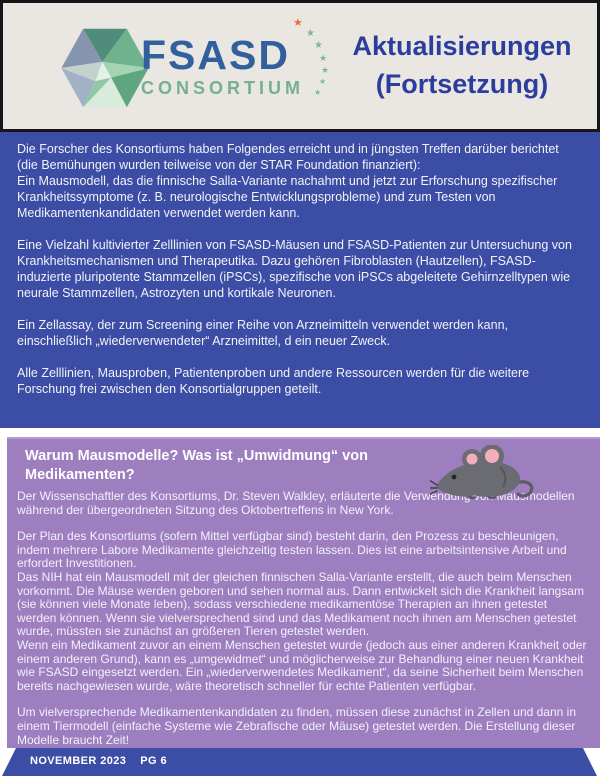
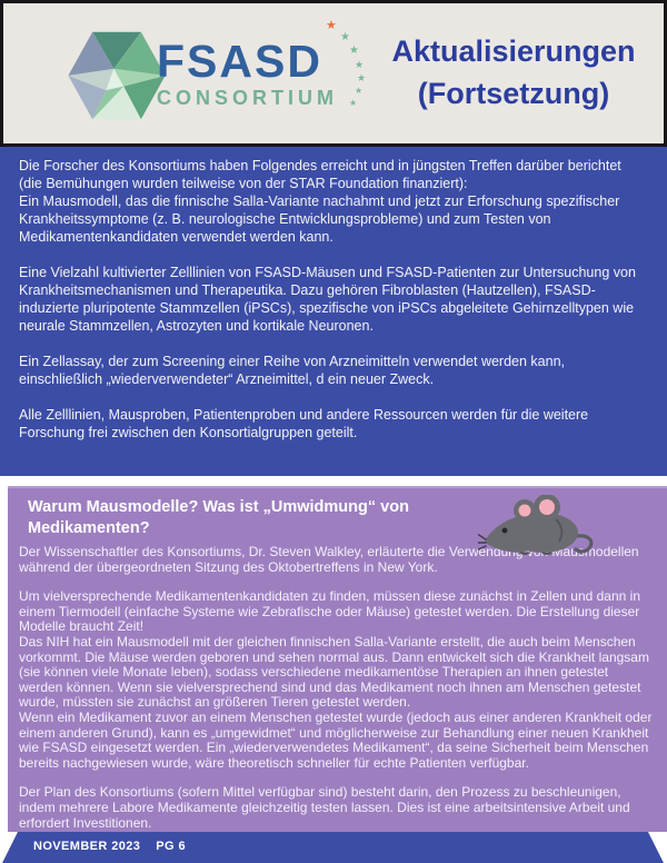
  FSASD
  CONSORTIUM
  ★
  ★
  ★
  ★
  ★
  ★
  ★
  Aktualisierungen (Fortsetzung)
  Die Forscher des Konsortiums haben Folgendes erreicht und in jüngsten Treffen darüber berichtet (die Bemühungen wurden teilweise von der STAR Foundation finanziert):
  Ein Mausmodell, das die finnische Salla-Variante nachahmt und jetzt zur Erforschung spezifischer Krankheitssymptome (z. B. neurologische Entwicklungsprobleme) und zum Testen von Medikamentenkandidaten verwendet werden kann.
  Eine Vielzahl kultivierter Zelllinien von FSASD-Mäusen und FSASD-Patienten zur Untersuchung von Krankheitsmechanismen und Therapeutika. Dazu gehören Fibroblasten (Hautzellen), FSASD-induzierte pluripotente Stammzellen (iPSCs), spezifische von iPSCs abgeleitete Gehirnzelltypen wie neurale Stammzellen, Astrozyten und kortikale Neuronen.
  Ein Zellassay, der zum Screening einer Reihe von Arzneimitteln verwendet werden kann, einschließlich „wiederverwendeter“ Arzneimittel, d ein neuer Zweck.
  Alle Zelllinien, Mausproben, Patientenproben und andere Ressourcen werden für die weitere Forschung frei zwischen den Konsortialgruppen geteilt.
  Warum Mausmodelle? Was ist „Umwidmung“ von Medikamenten?
  Der Wissenschaftler des Konsortiums, Dr. Steven Walkley, erläuterte die Verwendu v Maumodellen während der übergeordneten Sitzung des Oktobertreffens in New York.
- Der Plan des Konsortiums (sofern Mittel verfügbar sind) besteht darin, den Prozess zu beschleunigen, indem mehrere Labore Medikamente gleichzeitig testen lassen. Dies ist eine arbeitsintensive Arbeit und erfordert Investitionen.
+ Um vielversprechende Medikamentenkandidaten zu finden, müssen diese zunächst in Zellen und dann in einem Tiermodell (einfache Systeme wie Zebrafische oder Mäuse) getestet werden. Die Erstellung dieser Modelle braucht Zeit!
  Das NIH hat ein Mausmodell mit der gleichen finnischen Salla-Variante erstellt, die auch beim Menschen vorkommt. Die Mäuse werden geboren und sehen normal aus. Dann entwickelt sich die Krankheit langsam (sie können viele Monate leben), sodass verschiedene medikamentöse Therapien an ihnen getestet werden können. Wenn sie vielversprechend sind und das Medikament noch ihnen am Menschen getestet wurde, müssten sie zunächst an größeren Tieren getestet werden.
  Wenn ein Medikament zuvor an einem Menschen getestet wurde (jedoch aus einer anderen Krankheit oder einem anderen Grund), kann es „umgewidmet“ und möglicherweise zur Behandlung einer neuen Krankheit wie FSASD eingesetzt werden. Ein „wiederverwendetes Medikament“, da seine Sicherheit beim Menschen bereits nachgewiesen wurde, wäre theoretisch schneller für echte Patienten verfügbar.
- Um vielversprechende Medikamentenkandidaten zu finden, müssen diese zunächst in Zellen und dann in einem Tiermodell (einfache Systeme wie Zebrafische oder Mäuse) getestet werden. Die Erstellung dieser Modelle braucht Zeit!
+ Der Plan des Konsortiums (sofern Mittel verfügbar sind) besteht darin, den Prozess zu beschleunigen, indem mehrere Labore Medikamente gleichzeitig testen lassen. Dies ist eine arbeitsintensive Arbeit und erfordert Investitionen.
  NOVEMBER 2023
  PG 6
